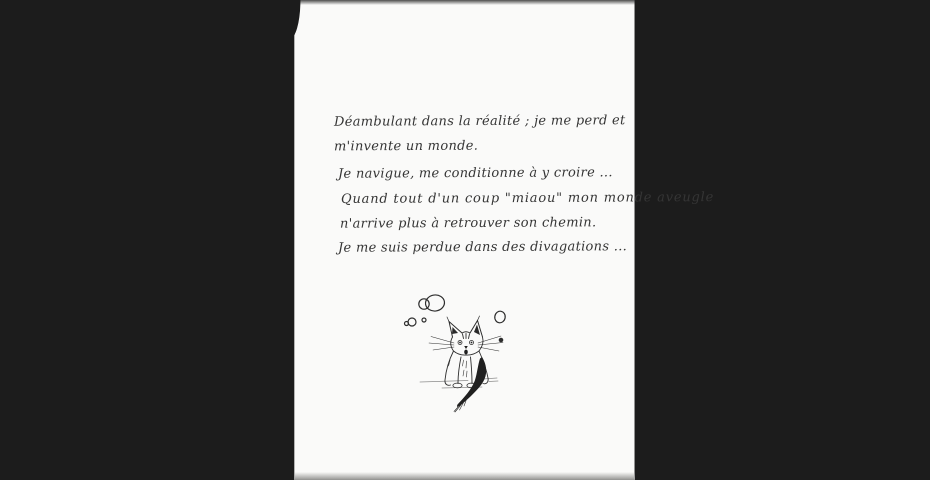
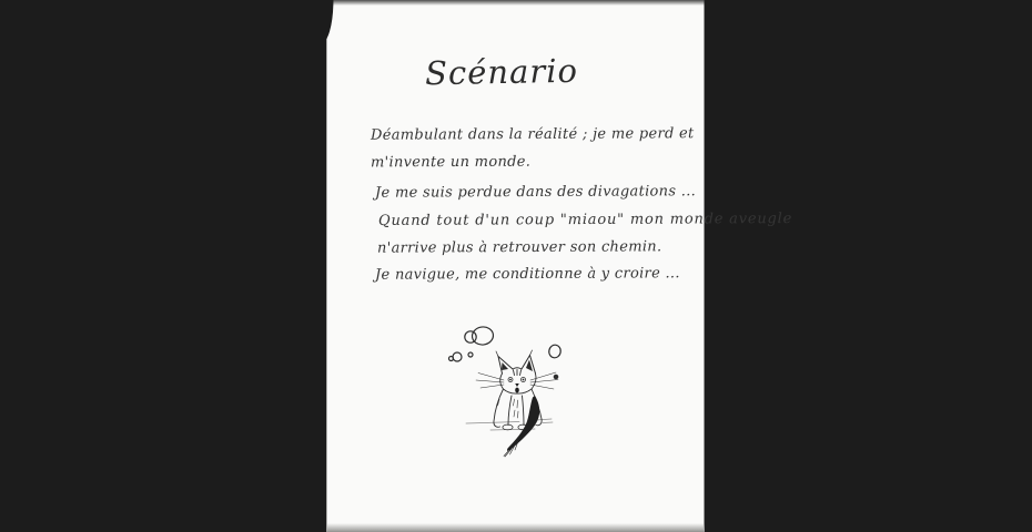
+ Scénario
  Déambulant dans la réalité ; je me perd et
  m'invente un monde.
- Je navigue, me conditionne à y croire ...
+ Je me suis perdue dans des divagations ...
  Quand tout d'un coup "miaou" mon monde aveugle
  n'arrive plus à retrouver son chemin.
- Je me suis perdue dans des divagations ...
+ Je navigue, me conditionne à y croire ...
